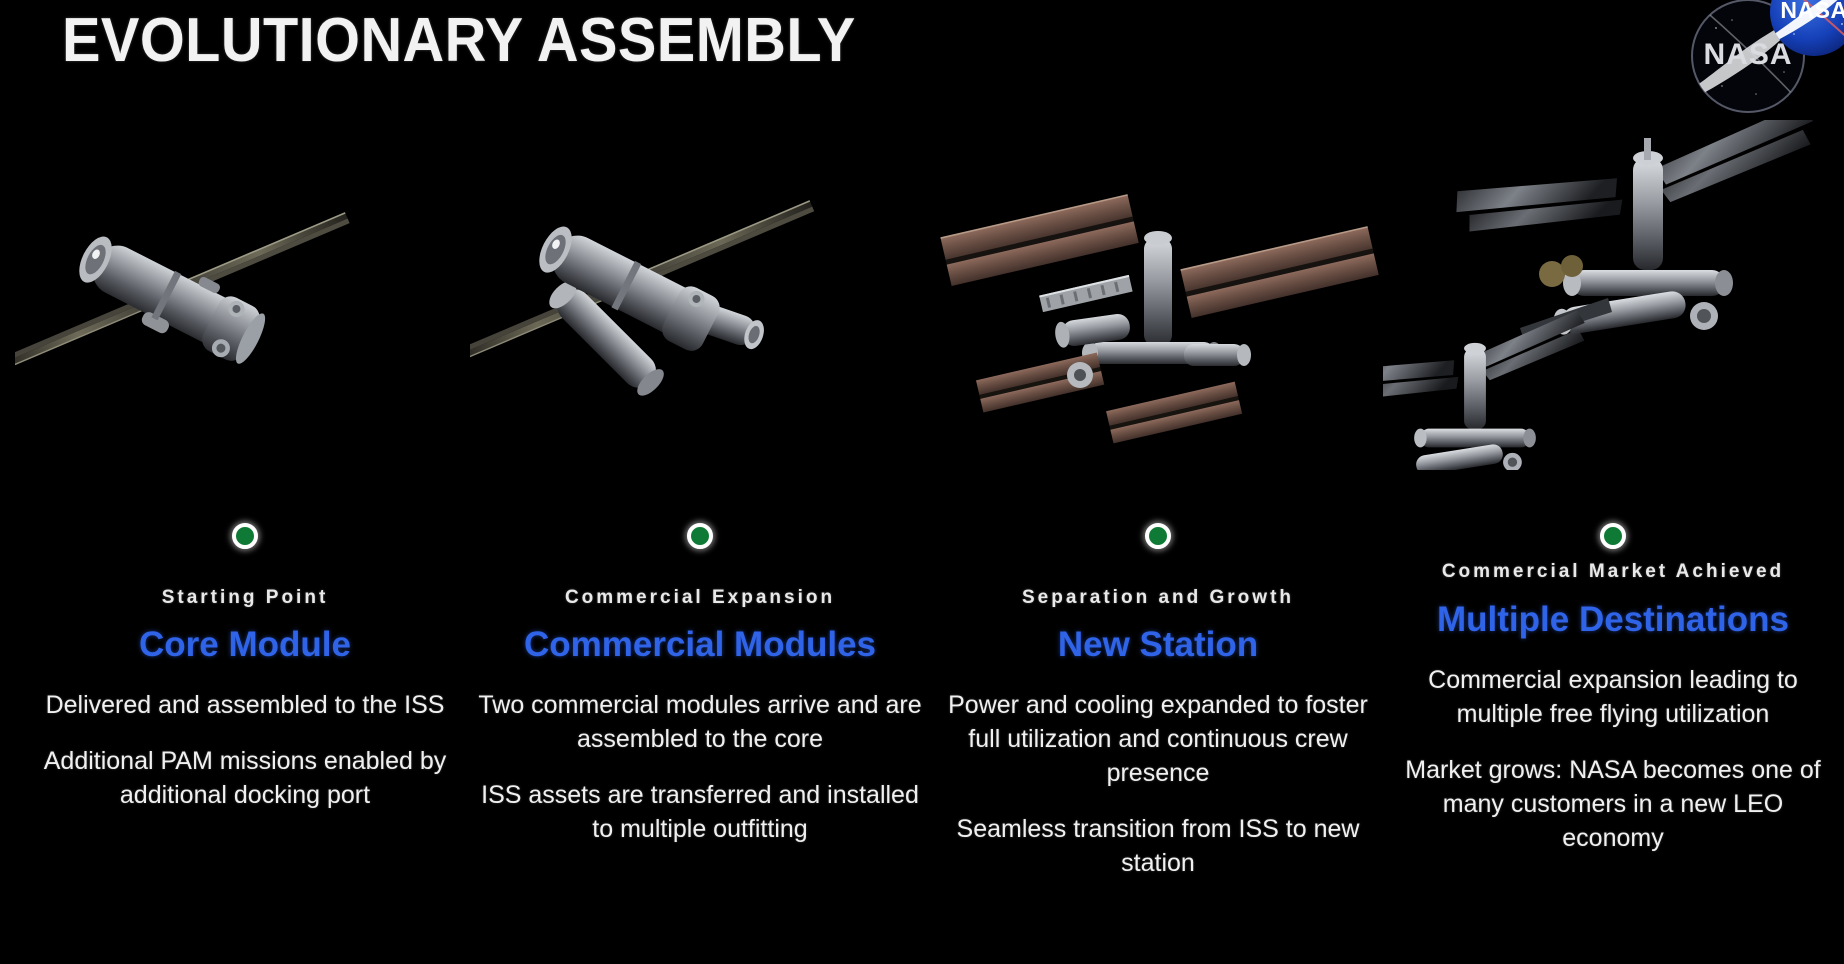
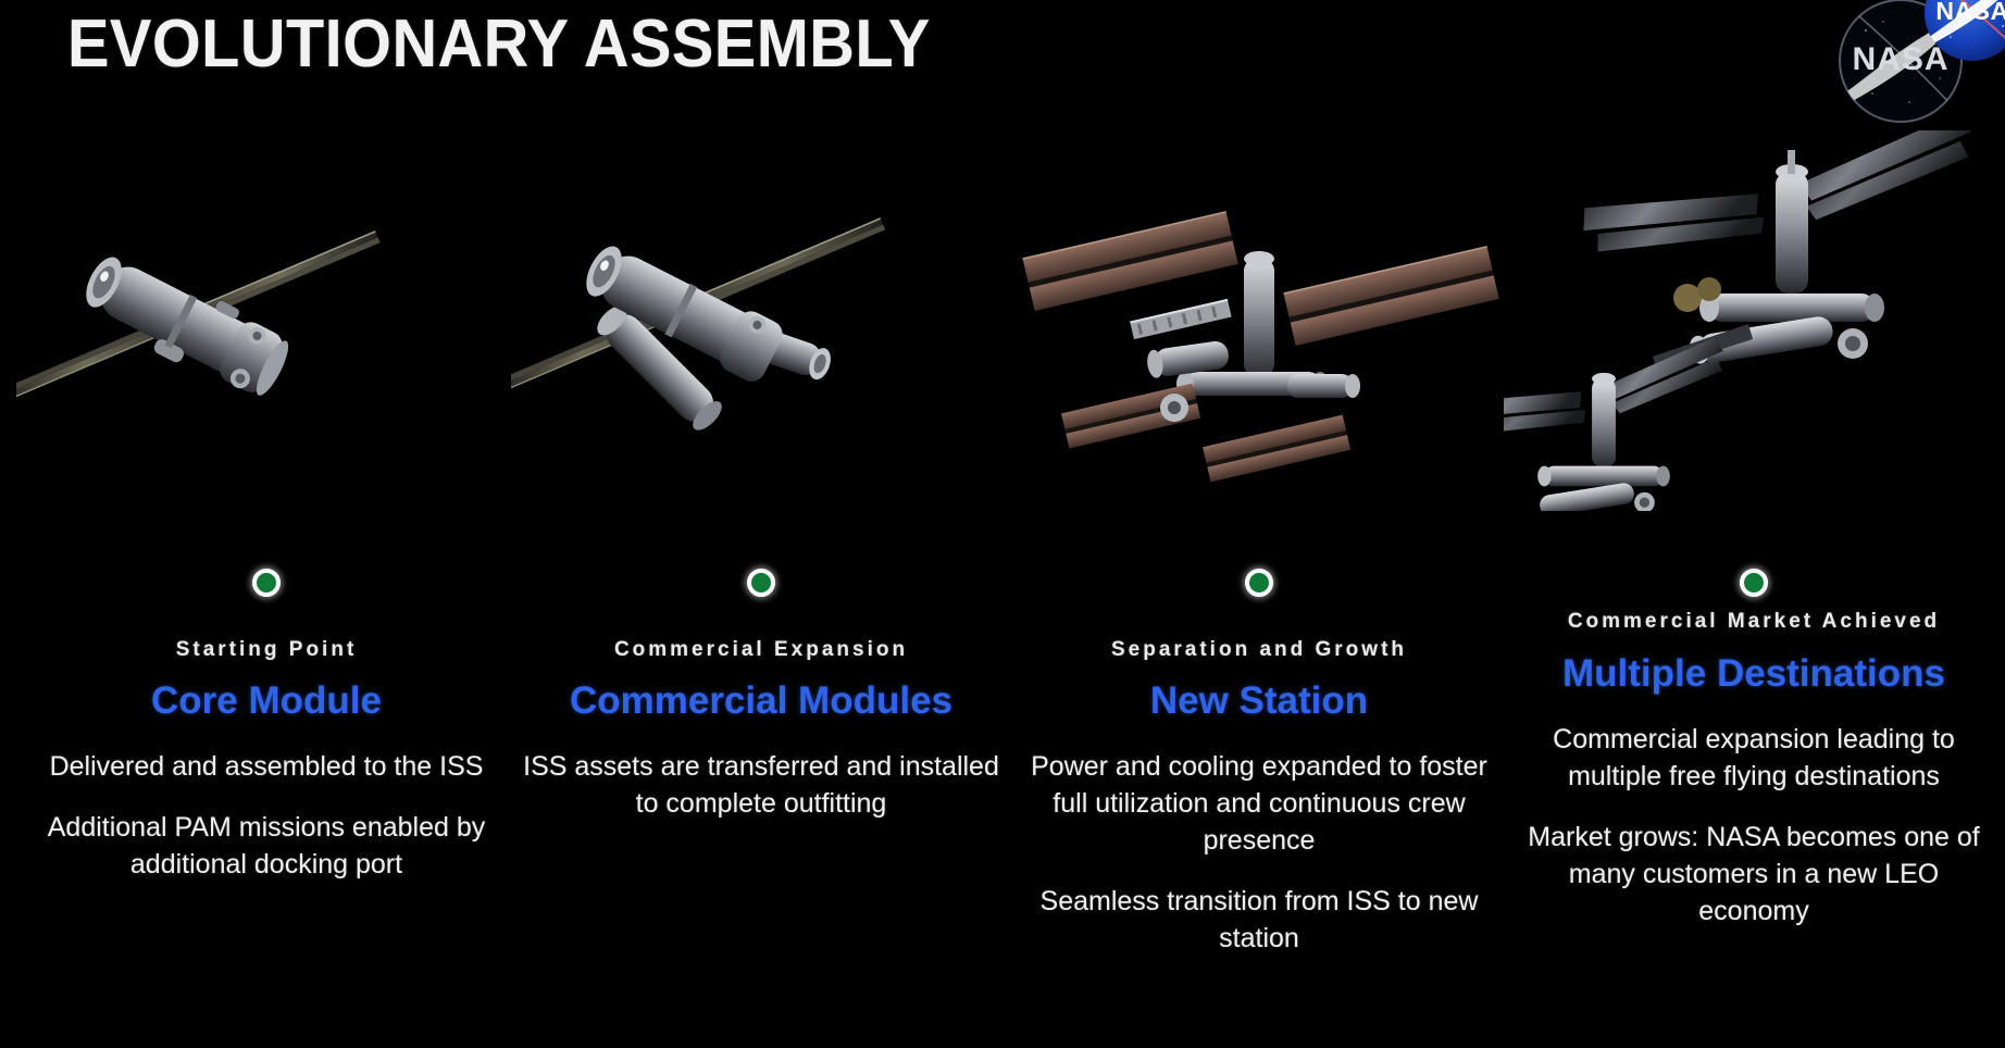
  EVOLUTIONARY ASSEMBLY
  NASA
  NASA
  Starting Point
  Core Module
  Delivered and assembled to the ISS
  Additional PAM missions enabled by additional docking port
  Commercial Expansion
  Commercial Modules
- Two commercial modules arrive and are assembled to the core
- ISS assets are transferred and installed to multiple outfitting
+ ISS assets are transferred and installed to complete outfitting
  Separation and Growth
  New Station
  Power and cooling expanded to foster full utilization and continuous crew presence
  Seamless transition from ISS to new station
  Commercial Market Achieved
  Multiple Destinations
- Commercial expansion leading to multiple free flying utilization
+ Commercial expansion leading to multiple free flying destinations
  Market grows: NASA becomes one of many customers in a new LEO economy
